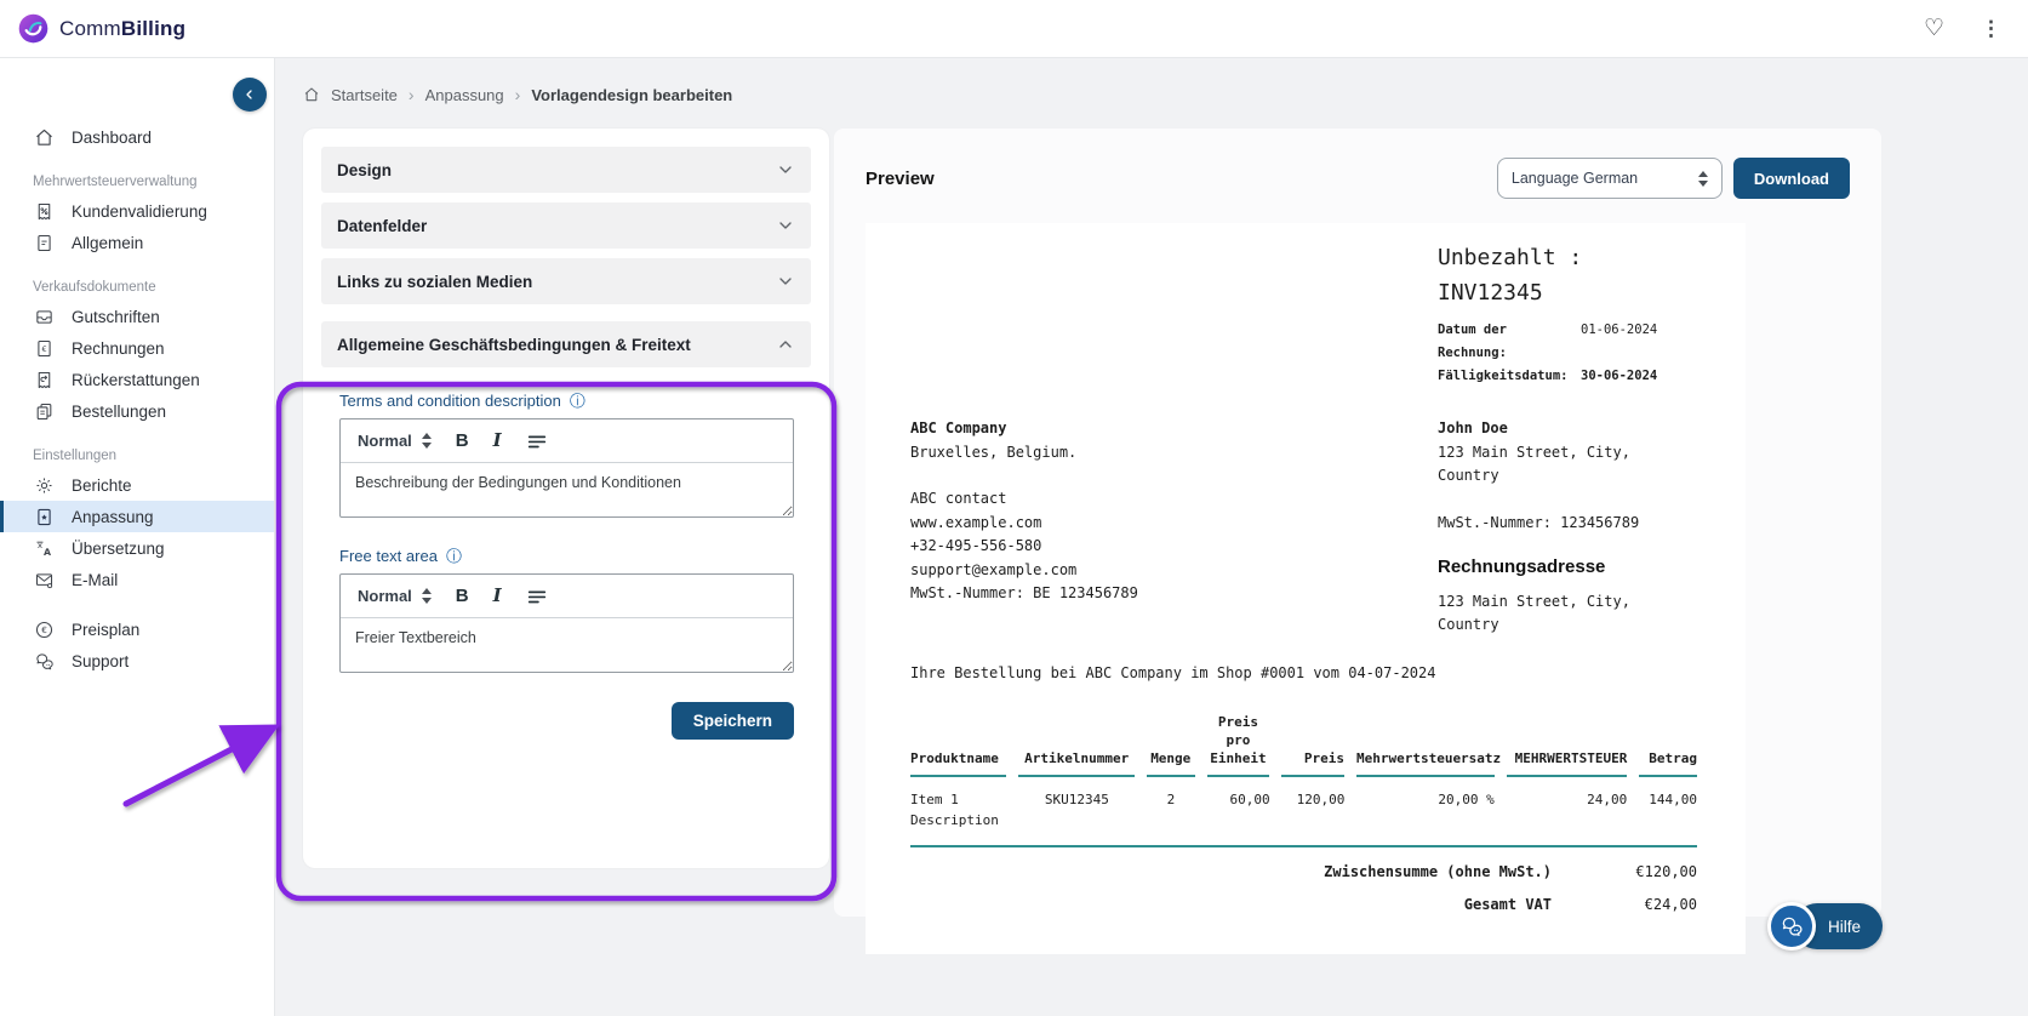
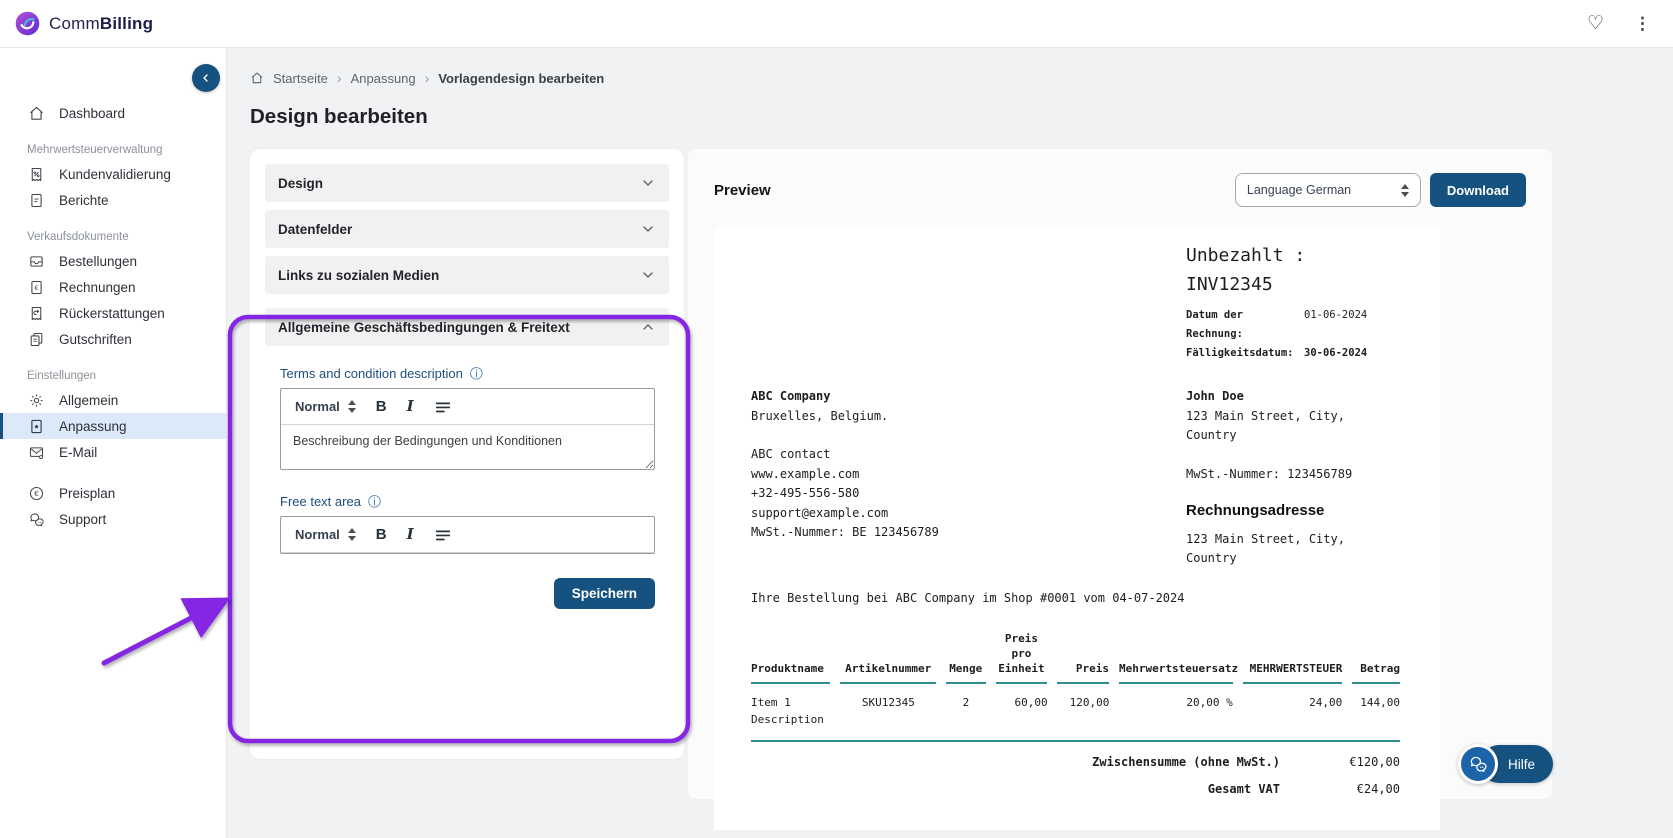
  CommBilling
  ♡
  ⋮
  Dashboard
  Mehrwertsteuerverwaltung
  Kundenvalidierung
- Allgemein
+ Berichte
  Verkaufsdokumente
- Gutschriften
+ Bestellungen
  €
  Rechnungen
  Rückerstattungen
- Bestellungen
+ Gutschriften
  Einstellungen
- Berichte
+ Allgemein
  Anpassung
- x
- A
- Übersetzung
  E-Mail
  €
  Preisplan
  Support
  Startseite
  ›
  Anpassung
  ›
  Vorlagendesign bearbeiten
+ Design bearbeiten
  Design
  Datenfelder
  Links zu sozialen Medien
  Allgemeine Geschäftsbedingungen & Freitext
  Terms and condition description
  ⓘ
  Normal
  B
  I
  Beschreibung der Bedingungen und Konditionen
  Free text area
  ⓘ
  Normal
  B
  I
- Freier Textbereich
  Speichern
  Preview
  Language German
  Download
  Unbezahlt :
  INV12345
  Datum der Rechnung:
  01-06-2024
  Fälligkeitsdatum:
  30-06-2024
  ABC Company
  Bruxelles, Belgium.
  ABC contact
  www.example.com
  +32-495-556-580
  support@example.com
  MwSt.-Nummer: BE 123456789
  John Doe
  123 Main Street, City,
  Country
  MwSt.-Nummer: 123456789
  Rechnungsadresse
  123 Main Street, City,
  Country
  Ihre Bestellung bei ABC Company im Shop #0001 vom 04-07-2024
  Produktname
  Artikelnummer
  Menge
  Preis pro Einheit
  Preis
  Mehrwertsteuersat
  MEHRWERTSTEUER
  Betrag
  Item 1
  Description
  SKU12345
  2
  60,00
  120,00
  20,00 %
  24,00
  144,00
  Zwischensumme (ohne MwSt.)
  €120,00
  Gesamt VAT
  €24,00
  Hilfe
